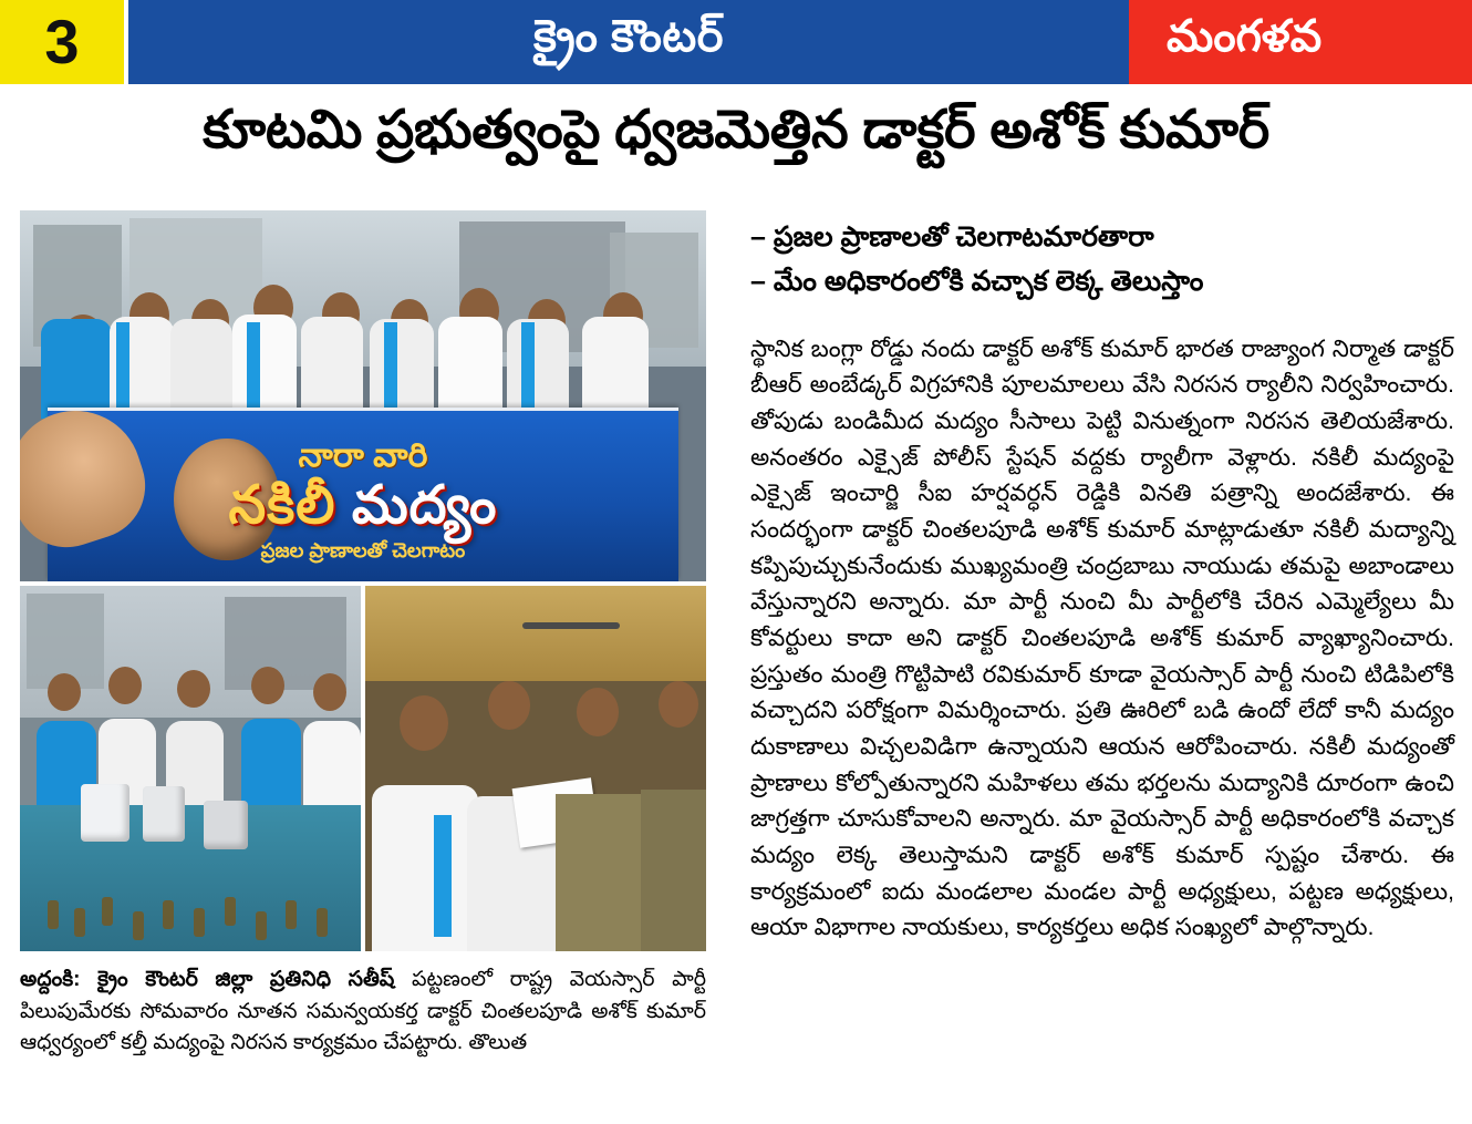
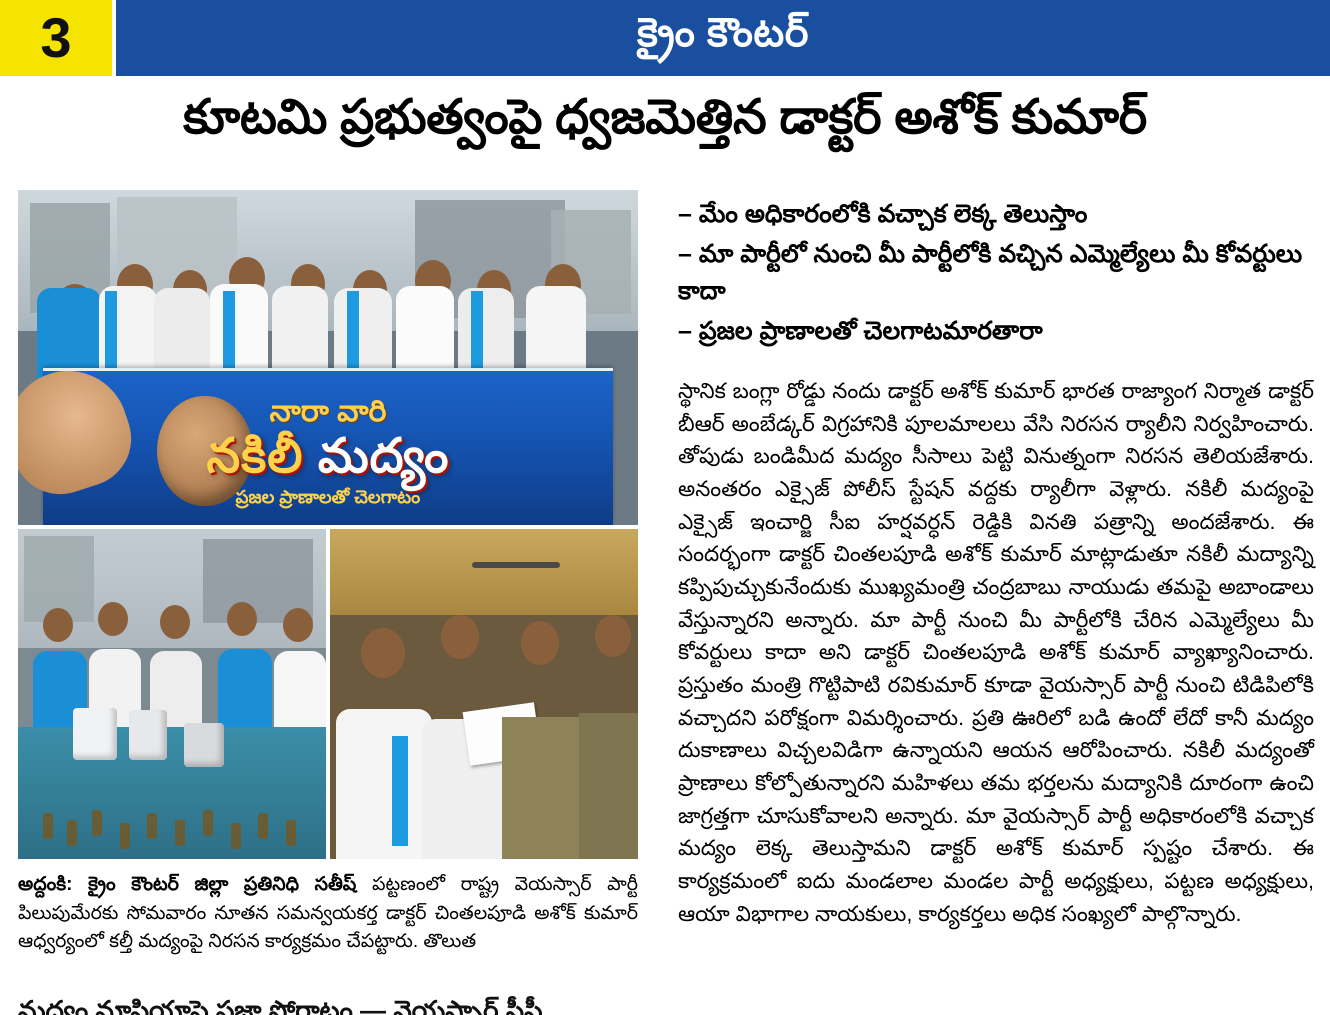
  3
  క్రైం కౌంటర్
- మంగళవ
  కూటమి ప్రభుత్వంపై ధ్వజమెత్తిన డాక్టర్ అశోక్ కుమార్
  నారా వారి
  నకిలీ మద్యం
  ప్రజల ప్రాణాలతో చెలగాటం
  అద్దంకి: క్రైం కౌంటర్ జిల్లా ప్రతినిధి సతీష్ పట్టణంలో రాష్ట్ర వెయస్సార్ పార్టీ పిలుపుమేరకు సోమవారం నూతన సమన్వయకర్త డాక్టర్ చింతలపూడి అశోక్ కుమార్ ఆధ్వర్యంలో కల్తీ మద్యంపై నిరసన కార్యక్రమం చేపట్టారు. తొలుత
- – ప్రజల ప్రాణాలతో చెలగాటమారతారా
+ – మేం అధికారంలోకి వచ్చాక లెక్క తెలుస్తాం
+ – మా పార్టీలో నుంచి మీ పార్టీలోకి వచ్చిన ఎమ్మెల్యేలు మీ కోవర్టులు కాదా
- – మేం అధికారంలోకి వచ్చాక లెక్క తెలుస్తాం
+ – ప్రజల ప్రాణాలతో చెలగాటమారతారా
  స్థానిక బంగ్లా రోడ్డు నందు డాక్టర్ అశోక్ కుమార్ భారత రాజ్యాంగ నిర్మాత డాక్టర్ బీఆర్ అంబేడ్కర్ విగ్రహానికి పూలమాలలు వేసి నిరసన ర్యాలీని నిర్వహించారు. తోపుడు బండిమీద మద్యం సీసాలు పెట్టి వినుత్నంగా నిరసన తెలియజేశారు. అనంతరం ఎక్సైజ్ పోలీస్ స్టేషన్ వద్దకు ర్యాలీగా వెళ్లారు. నకిలీ మద్యంపై ఎక్సైజ్ ఇంచార్జి సీఐ హర్షవర్ధన్ రెడ్డికి వినతి పత్రాన్ని అందజేశారు. ఈ సందర్భంగా డాక్టర్ చింతలపూడి అశోక్ కుమార్ మాట్లాడుతూ నకిలీ మద్యాన్ని కప్పిపుచ్చుకునేందుకు ముఖ్యమంత్రి చంద్రబాబు నాయుడు తమపై అబాండాలు వేస్తున్నారని అన్నారు. మా పార్టీ నుంచి మీ పార్టీలోకి చేరిన ఎమ్మెల్యేలు మీ కోవర్టులు కాదా అని డాక్టర్ చింతలపూడి అశోక్ కుమార్ వ్యాఖ్యానించారు. ప్రస్తుతం మంత్రి గొట్టిపాటి రవికుమార్ కూడా వైయస్సార్ పార్టీ నుంచి టిడిపిలోకి వచ్చాదని పరోక్షంగా విమర్శించారు. ప్రతి ఊరిలో బడి ఉందో లేదో కానీ మద్యం దుకాణాలు విచ్చలవిడిగా ఉన్నాయని ఆయన ఆరోపించారు. నకిలీ మద్యంతో ప్రాణాలు కోల్పోతున్నారని మహిళలు తమ భర్తలను మద్యానికి దూరంగా ఉంచి జాగ్రత్తగా చూసుకోవాలని అన్నారు. మా వైయస్సార్ పార్టీ అధికారంలోకి వచ్చాక మద్యం లెక్క తెలుస్తామని డాక్టర్ అశోక్ కుమార్ స్పష్టం చేశారు. ఈ కార్యక్రమంలో ఐదు మండలాల మండల పార్టీ అధ్యక్షులు, పట్టణ అధ్యక్షులు, ఆయా విభాగాల నాయకులు, కార్యకర్తలు అధిక సంఖ్యలో పాల్గొన్నారు.
+ మద్యం మాఫియాపై ప్రజా పోరాటం — వైయస్సార్ సీపీ
